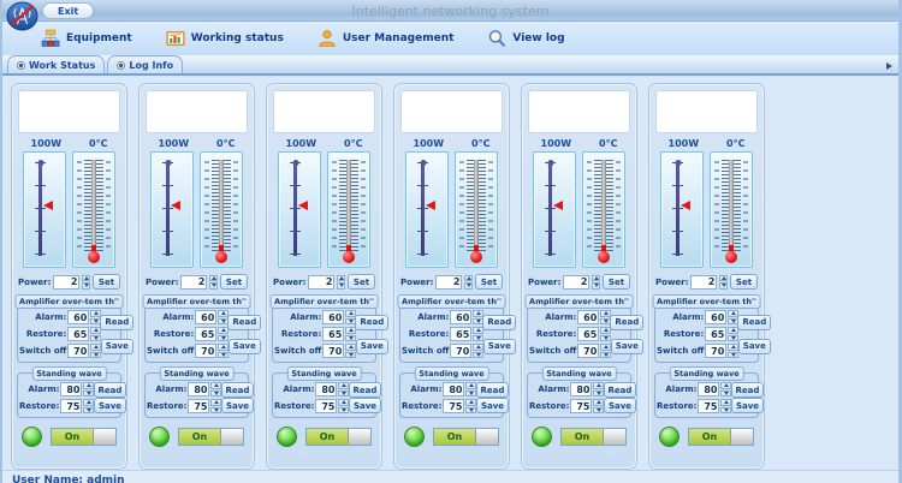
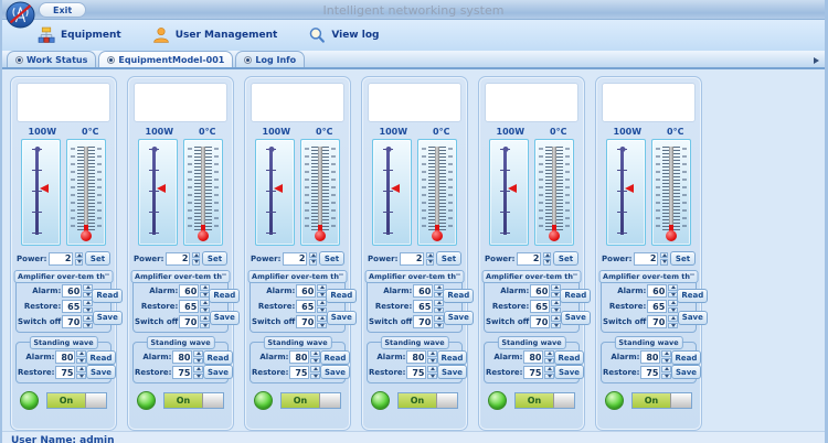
  Intelligent networking system
  Exit
  Equipment
- Working status
  User Management
  View log
  Work Status
+ EquipmentModel-001
  Log Info
  100W
  0°C
  Power:
  2
  Set
  Amplifier over-tem th''
  Alarm:
  60
  Restore:
  65
  Switch off
  70
  Read
  Save
  Standing wave
  Alarm:
  80
  Restore:
  75
  Read
  Save
  On
  100W
  0°C
  Power:
  2
  Set
  Amplifier over-tem th''
  Alarm:
  60
  Restore:
  65
  Switch off
  70
  Read
  Save
  Standing wave
  Alarm:
  80
  Restore:
  75
  Read
  Save
  On
  100W
  0°C
  Power:
  2
  Set
  Amplifier over-tem th''
  Alarm:
  60
  Restore:
  65
  Switch off
  70
  Read
  Save
  Standing wave
  Alarm:
  80
  Restore:
  75
  Read
  Save
  On
  100W
  0°C
  Power:
  2
  Set
  Amplifier over-tem th''
  Alarm:
  60
  Restore:
  65
  Switch off
  70
  Read
  Save
  Standing wave
  Alarm:
  80
  Restore:
  75
  Read
  Save
  On
  100W
  0°C
  Power:
  2
  Set
  Amplifier over-tem th''
  Alarm:
  60
  Restore:
  65
  Switch off
  70
  Read
  Save
  Standing wave
  Alarm:
  80
  Restore:
  75
  Read
  Save
  On
  100W
  0°C
  Power:
  2
  Set
  Amplifier over-tem th''
  Alarm:
  60
  Restore:
  65
  Switch off
  70
  Read
  Save
  Standing wave
  Alarm:
  80
  Restore:
  75
  Read
  Save
  On
  User Name: admin
